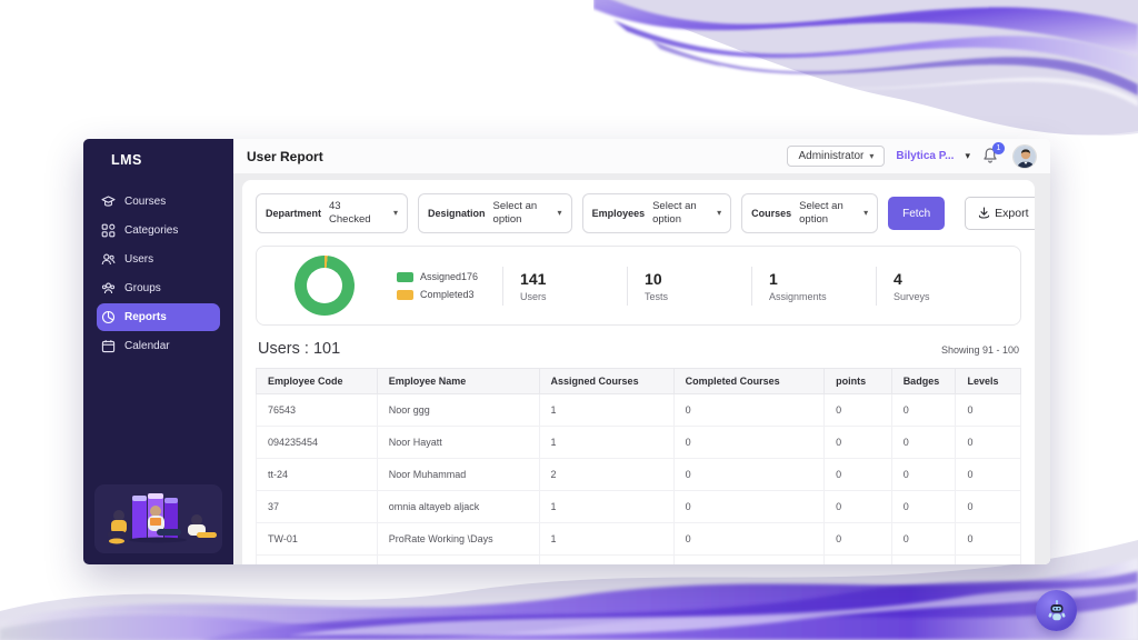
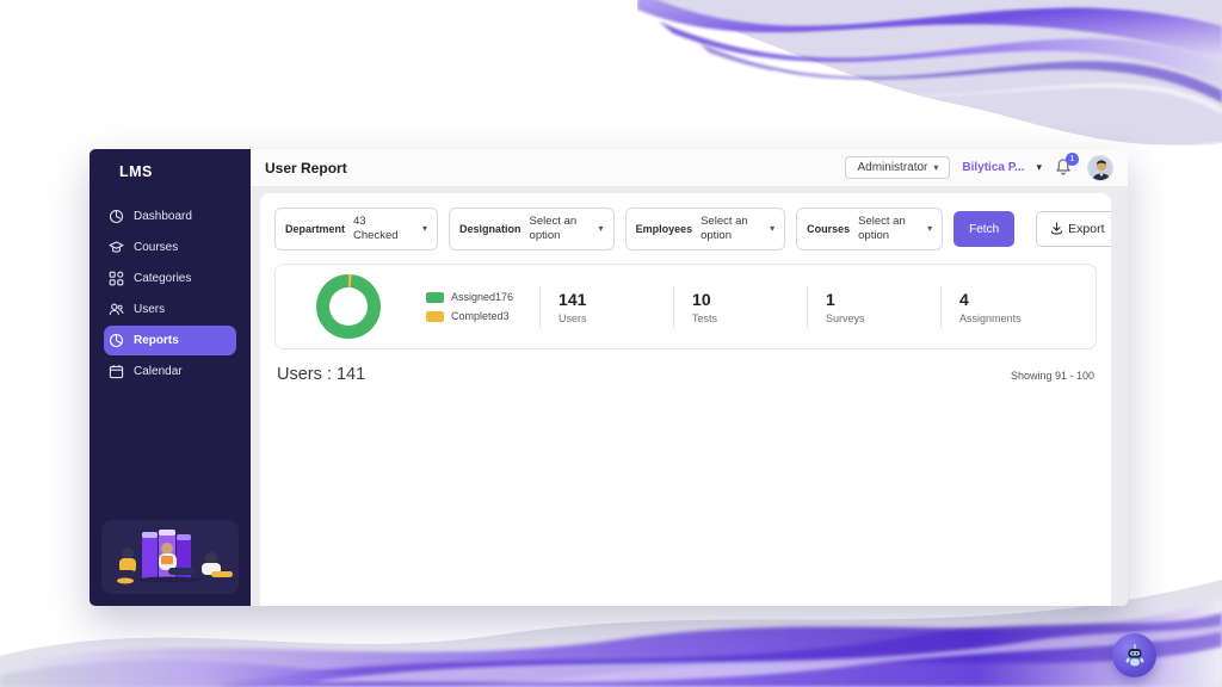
  LMS
+ Dashboard
  Courses
  Categories
  Users
- Groups
  Reports
  Calendar
  User Report
  Administrator
  ▾
  Bilytica P...
  ▾
  Department
  43 Checked
  ▾
  Designation
  Select an option
  ▾
  Employees
  Select an option
  ▾
  Courses
  Select an option
  ▾
  Fetch
  Export
  Assigned176
  Completed3
  141
  Users
  10
  Tests
  1
- Assignments
+ Surveys
  4
- Surveys
+ Assignments
- Users : 101
+ Users : 141
  Showing 91 - 100
- Employee Code	Employee Name	Assigned Courses	Completed Courses	points	Badges	Levels
- 76543	Noor ggg	1	0	0	0	0
- 094235454	Noor Hayatt	1	0	0	0	0
- tt-24	Noor Muhammad	2	0	0	0	0
- 37	omnia altayeb aljack	1	0	0	0	0
- TW-01	ProRate Working \Days	1	0	0	0	0
